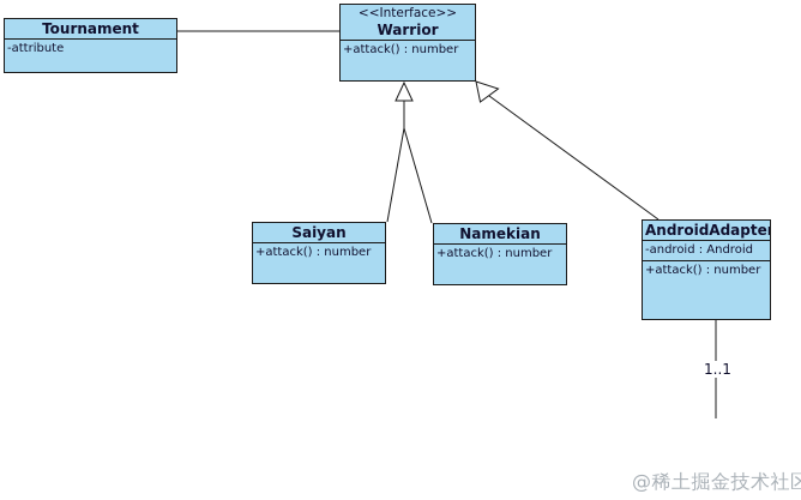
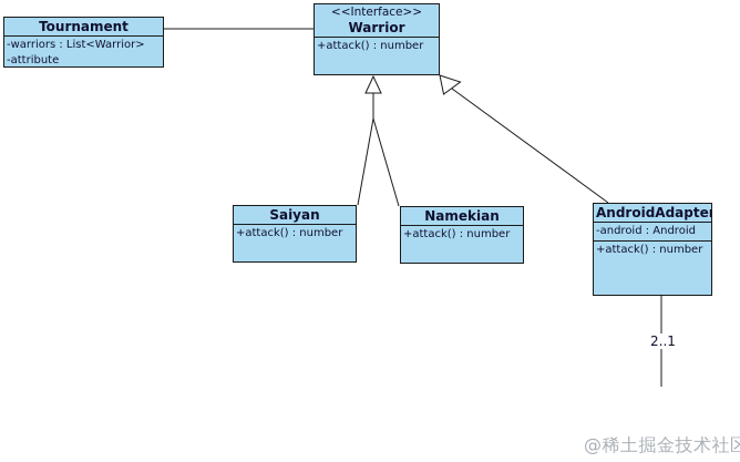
  Tournament
+ -warriors : List<Warrior>
  -attribute
  <<Interface>>
  Warrior
  +attack() : number
  Saiyan
  +attack() : number
  Namekian
  +attack() : number
  AndroidAdapte
  -android : Android
  +attack() : number
- 1..1
+ 2..1
  @稀土掘金技术社区
